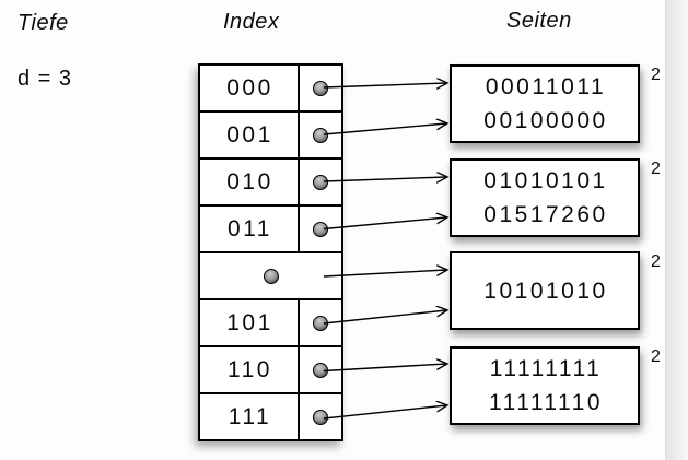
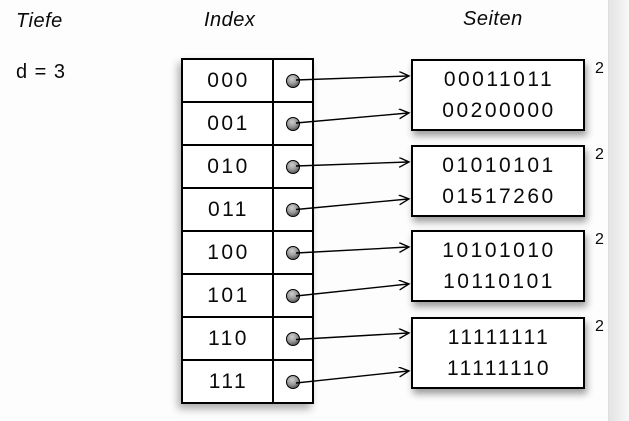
  Tiefe
  Index
  Seiten
  d = 3
  000
  001
  010
  011
+ 100
  101
  110
  111
  00011011
- 00100000
+ 00200000
  01010101
  01517260
  10101010
+ 10110101
  11111111
  11111110
  2
  2
  2
  2
